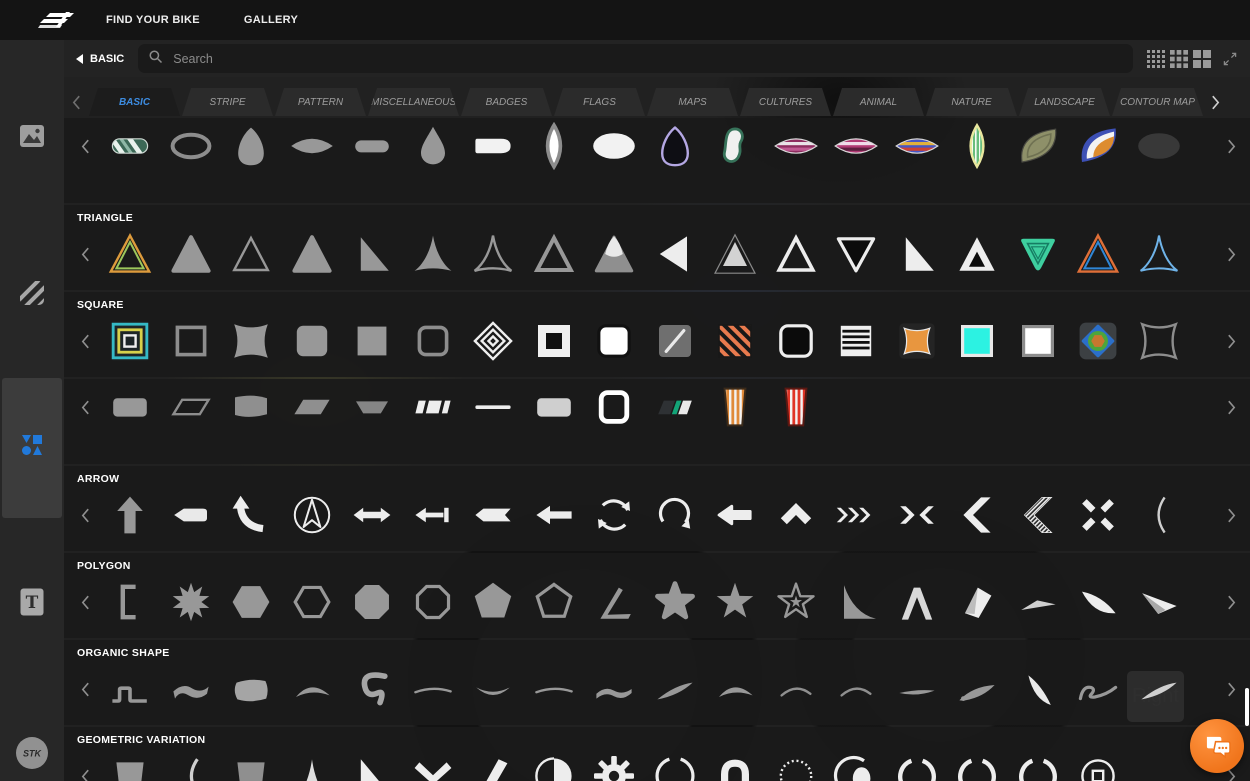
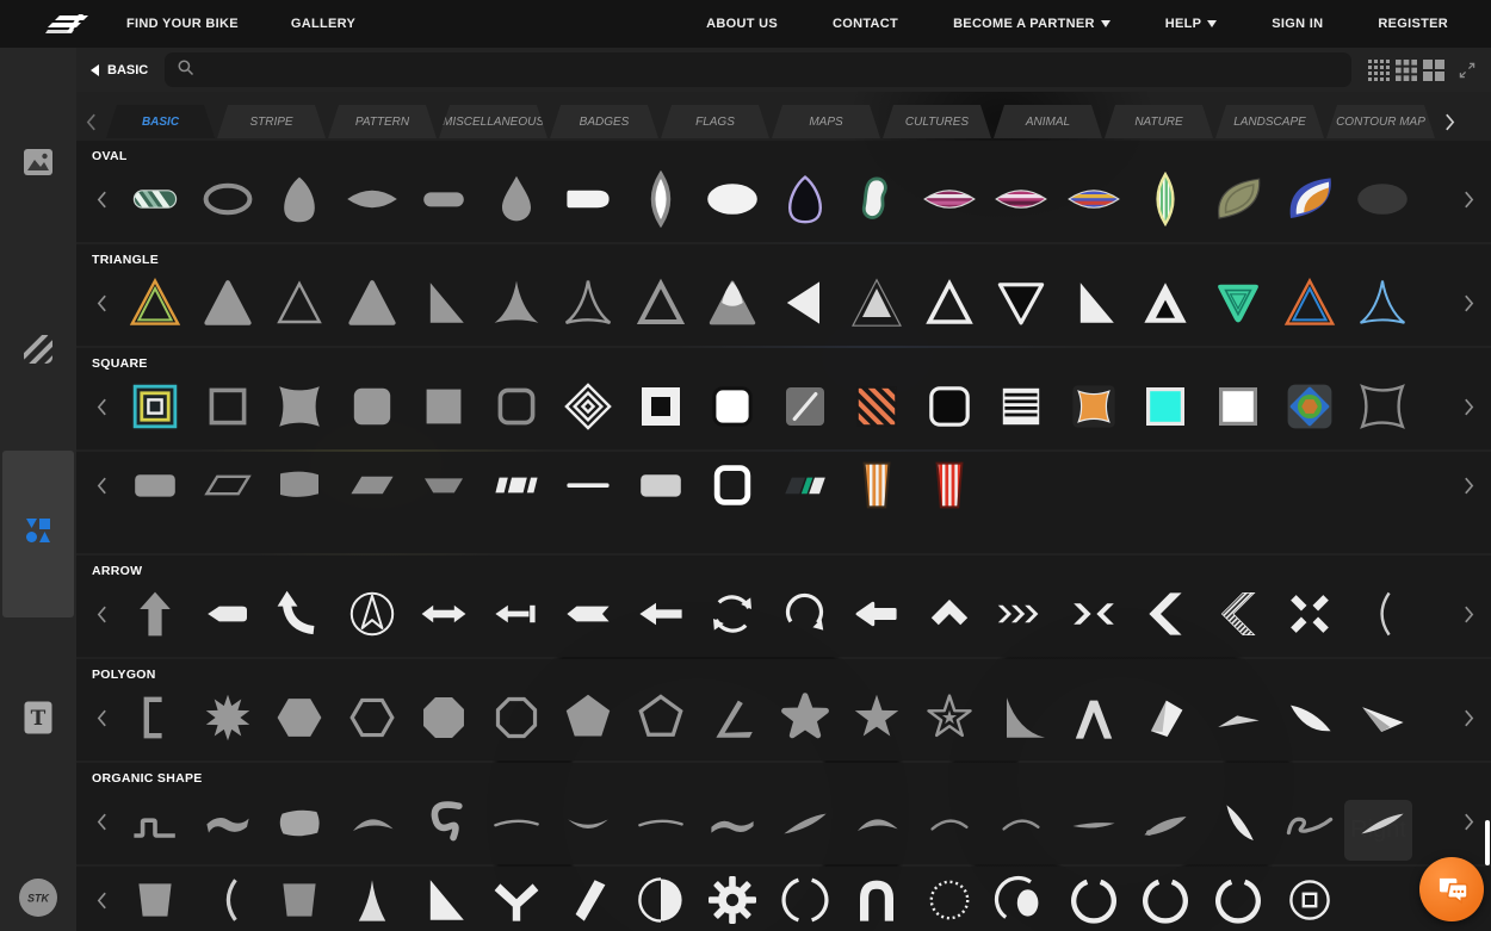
  FIND YOUR BIKE
  GALLERY
+ ABOUT US
+ CONTACT
+ BECOME A PARTNER
+ HELP
+ SIGN IN
+ REGISTER
  T
  STK
  BASIC
- Search
  BASIC
  STRIPE
  PATTERN
  MISCELLANEOUS
  BADGES
  FLAGS
  MAPS
  CULTURES
  ANIMAL
  NATURE
  LANDSCAPE
  CONTOUR MAP
+ OVAL
  TRIANGLE
  SQUARE
  ARROW
  POLYGON
  ORGANIC SHAPE
- GEOMETRIC VARIATION
  Rght
